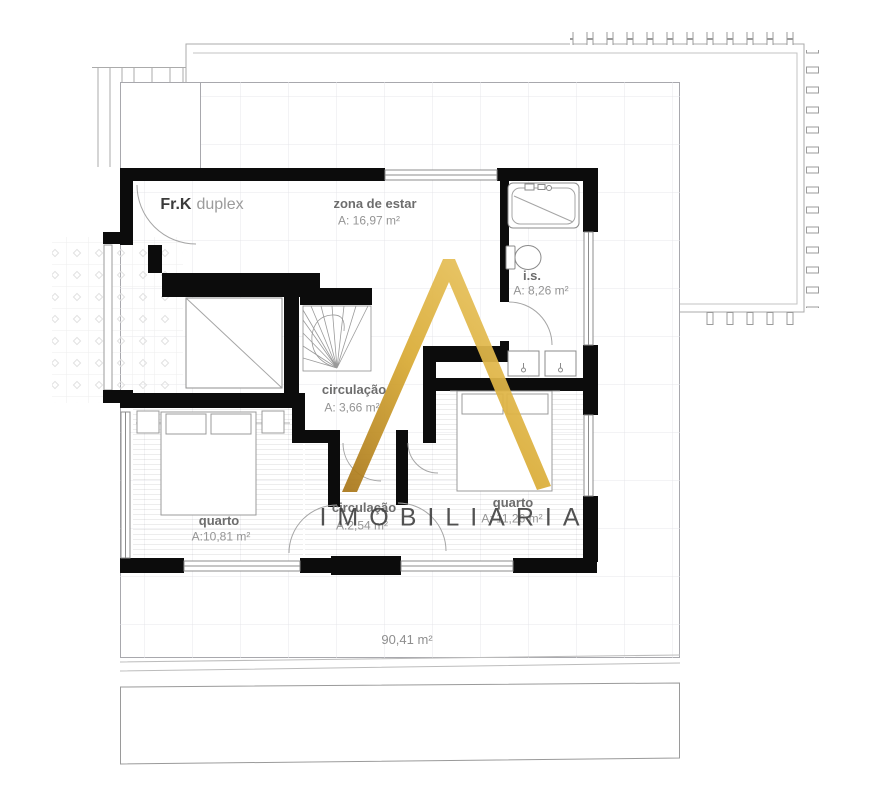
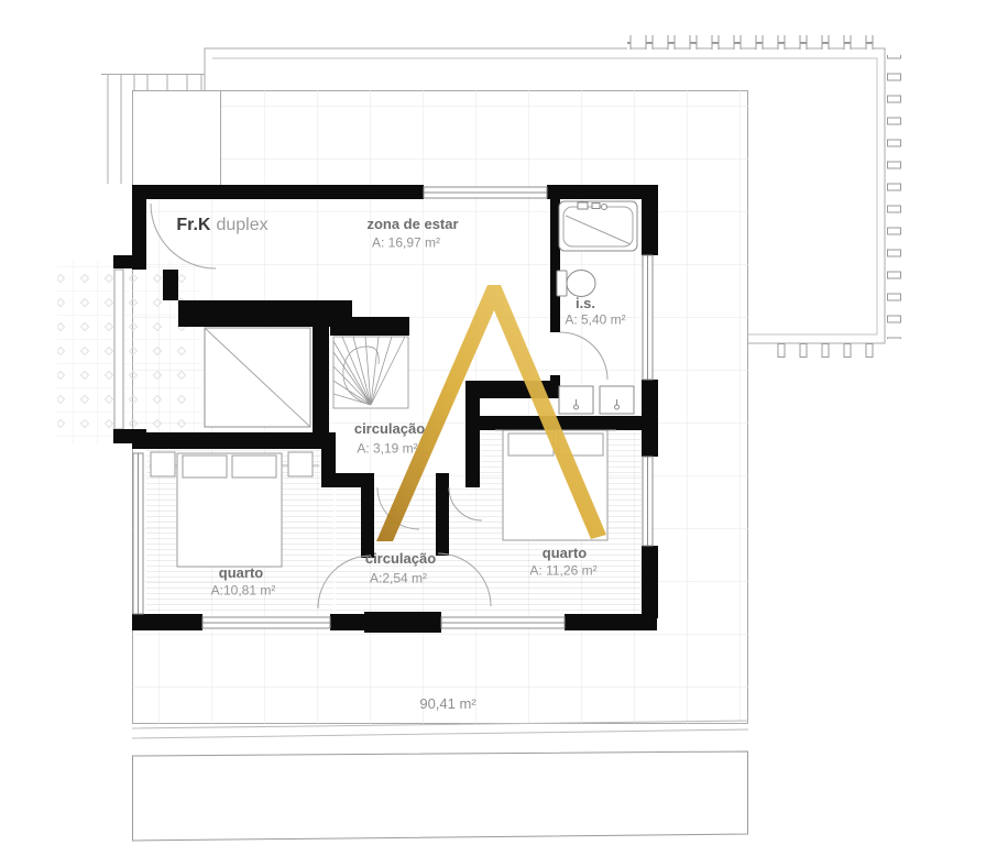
  Fr.K duplex
  zona de estar
  A: 16,97 m²
  i.s.
- A: 8,26 m²
+ A: 5,40 m²
  circulação
- A: 3,66 m²
+ A: 3,19 m²
  quarto
  A:10,81 m²
  circulação
  A:2,54 m²
  quarto
  A: 11,26 m²
  90,41 m²
- IMOBILIARIA
